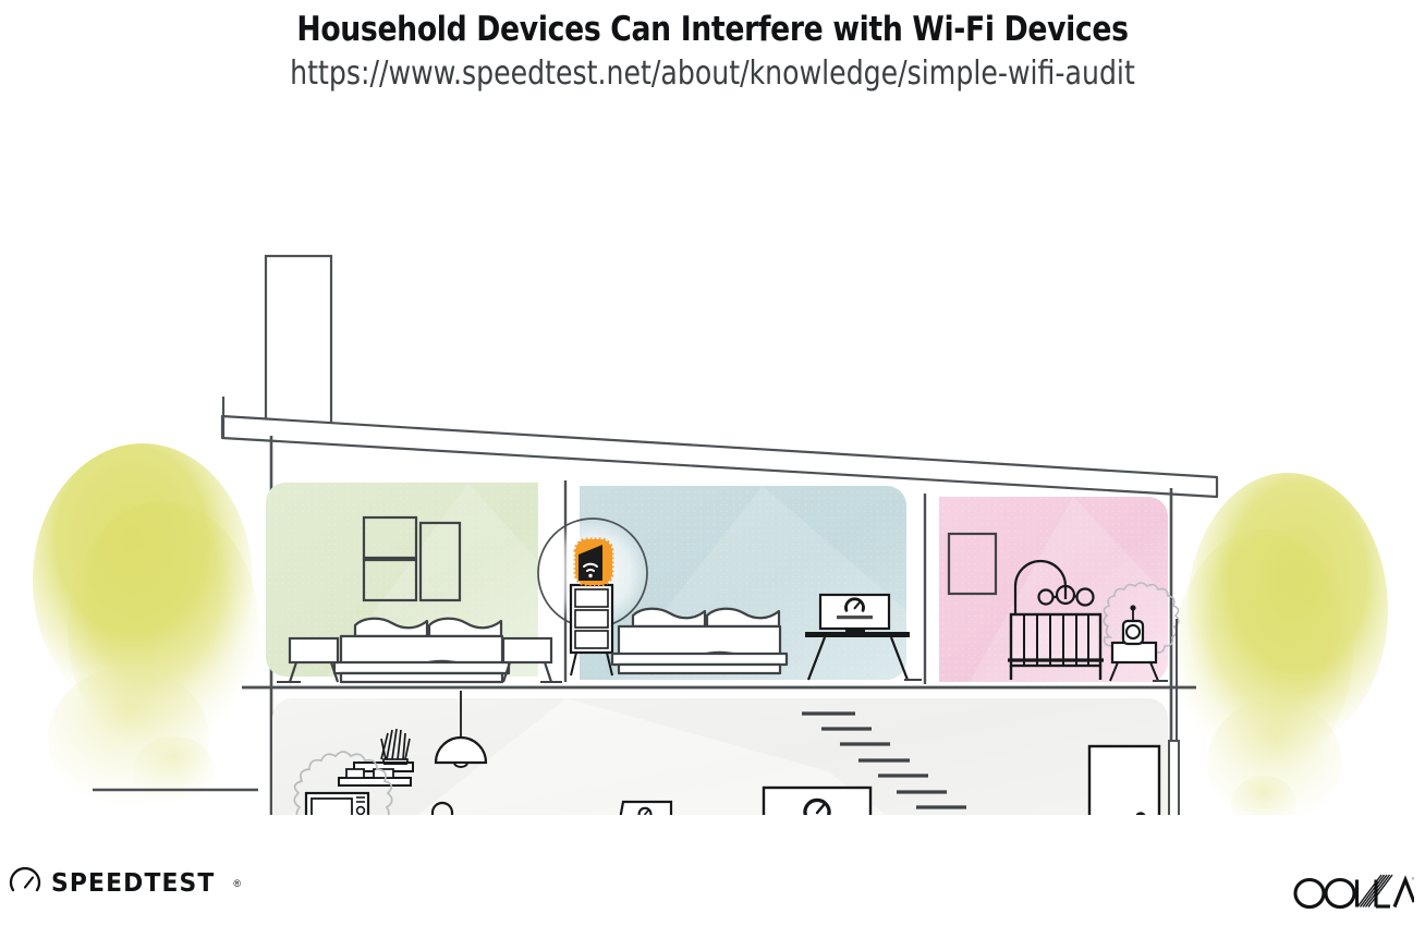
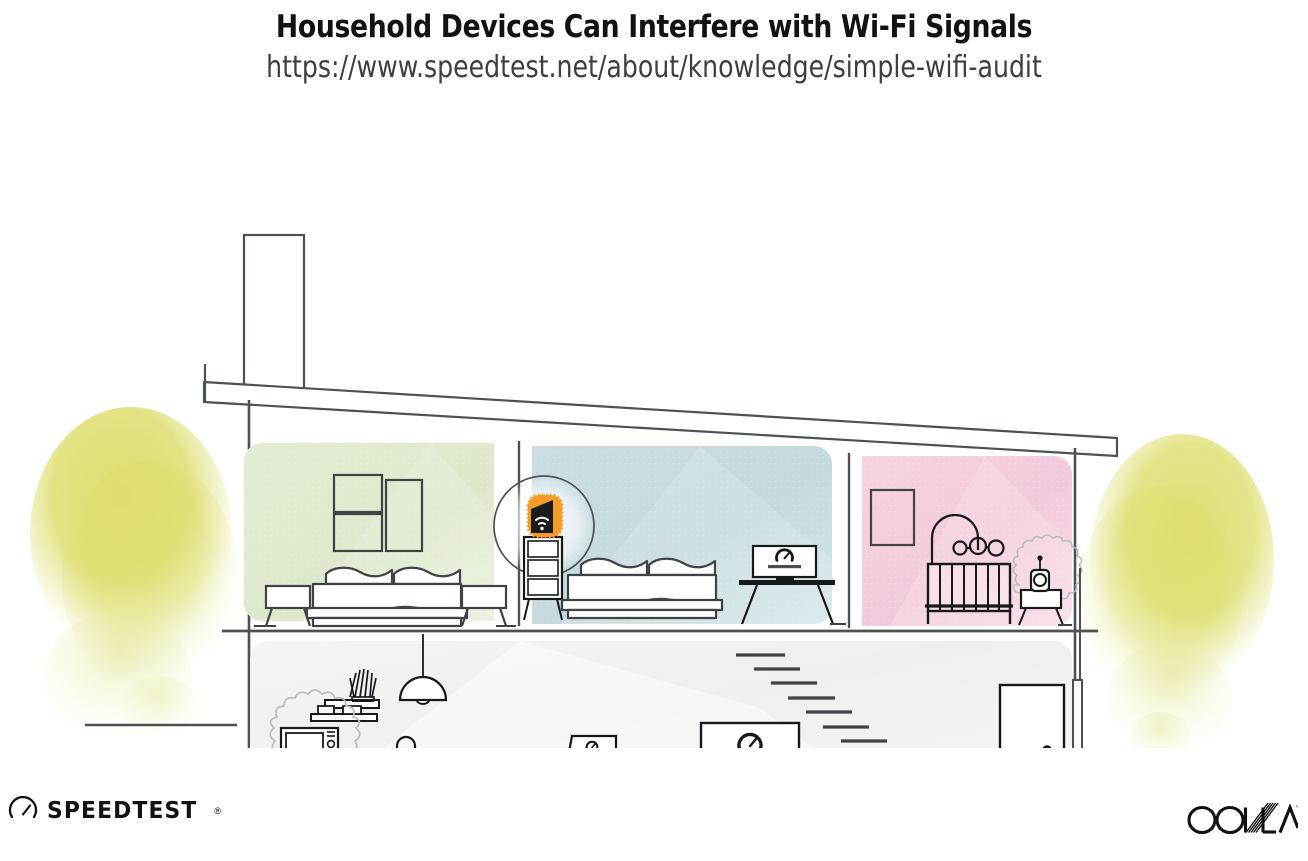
- Household Devices Can Interfere with Wi-Fi Devices
+ Household Devices Can Interfere with Wi-Fi Signals
  https://www.speedtest.net/about/knowledge/simple-wifi-audit
  SPEEDTEST
  ®
